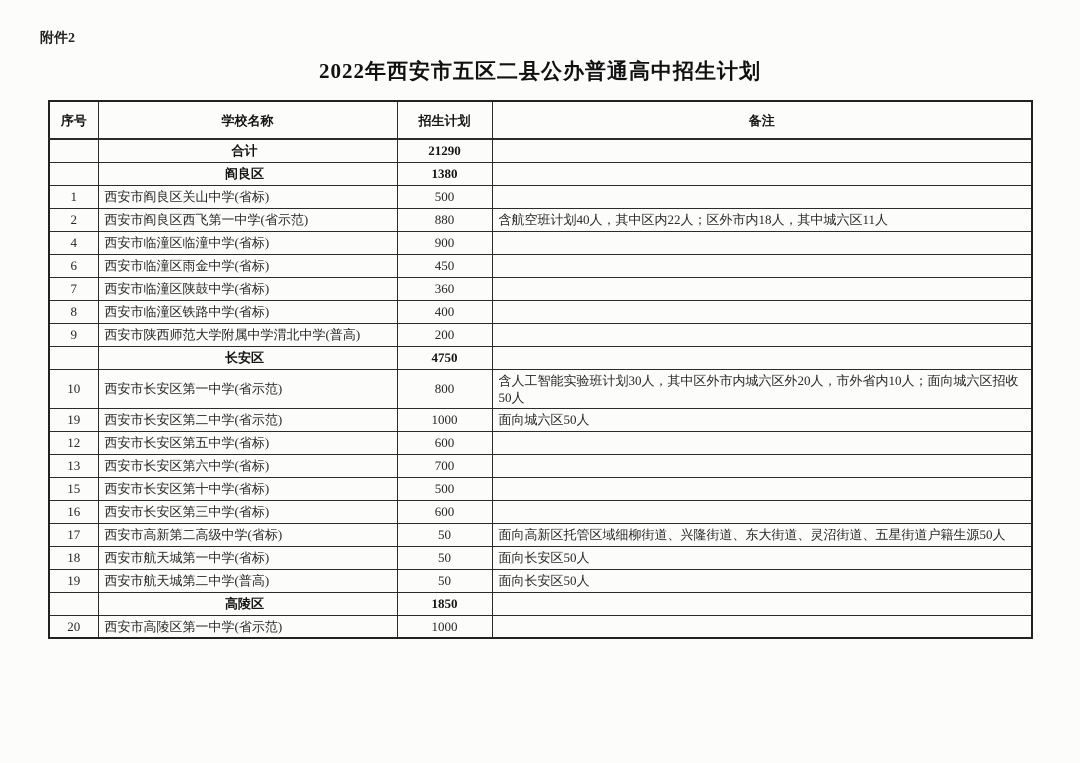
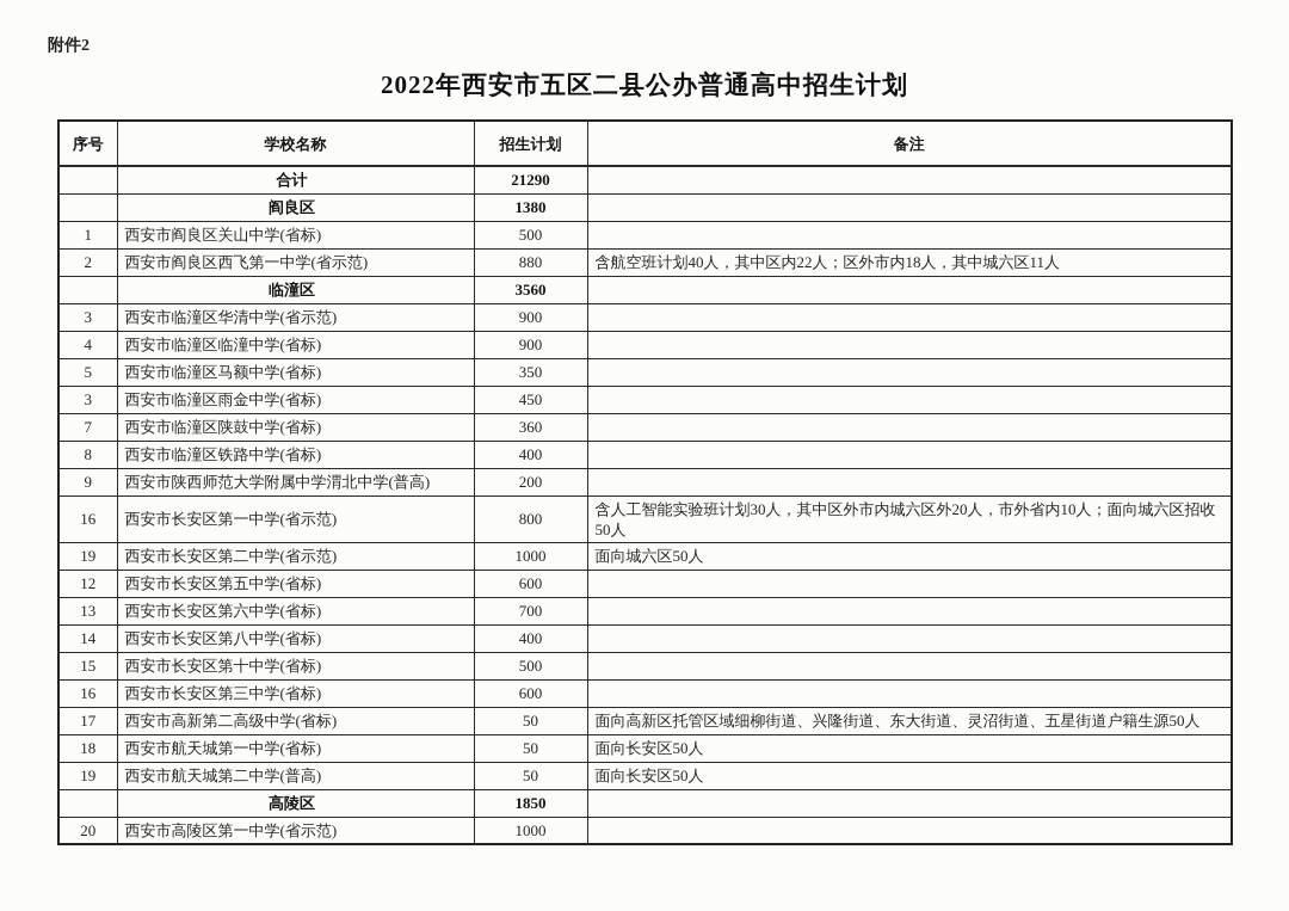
  附件2
  2022年西安市五区二县公办普通高中招生计划
  序号	学校名称	招生计划	备注
  	合计	21290
  	阎良区	1380
  1	西安市阎良区关山中学(省标)	500
  2	西安市阎良区西飞第一中学(省示范)	880	含航空班计划40人，其中区内22人；区外市内18人，其中城六区11人
+ 	临潼区	3560
+ 3	西安市临潼区华清中学(省示范)	900
  4	西安市临潼区临潼中学(省标)	900
+ 5	西安市临潼区马额中学(省标)	350
- 6	西安市临潼区雨金中学(省标)	450
+ 3	西安市临潼区雨金中学(省标)	450
  7	西安市临潼区陕鼓中学(省标)	360
  8	西安市临潼区铁路中学(省标)	400
  9	西安市陕西师范大学附属中学渭北中学(普高)	200
- 	长安区	4750
- 10	西安市长安区第一中学(省示范)	800	含人工智能实验班计划30人，其中区外市内城六区外20人，市外省内10人；面向城六区招收50人
+ 16	西安市长安区第一中学(省示范)	800	含人工智能实验班计划30人，其中区外市内城六区外20人，市外省内10人；面向城六区招收50人
  19	西安市长安区第二中学(省示范)	1000	面向城六区50人
  12	西安市长安区第五中学(省标)	600
  13	西安市长安区第六中学(省标)	700
+ 14	西安市长安区第八中学(省标)	400
  15	西安市长安区第十中学(省标)	500
  16	西安市长安区第三中学(省标)	600
  17	西安市高新第二高级中学(省标)	50	面向高新区托管区域细柳街道、兴隆街道、东大街道、灵沼街道、五星街道户籍生源50人
  18	西安市航天城第一中学(省标)	50	面向长安区50人
  19	西安市航天城第二中学(普高)	50	面向长安区50人
  	高陵区	1850
  20	西安市高陵区第一中学(省示范)	1000
